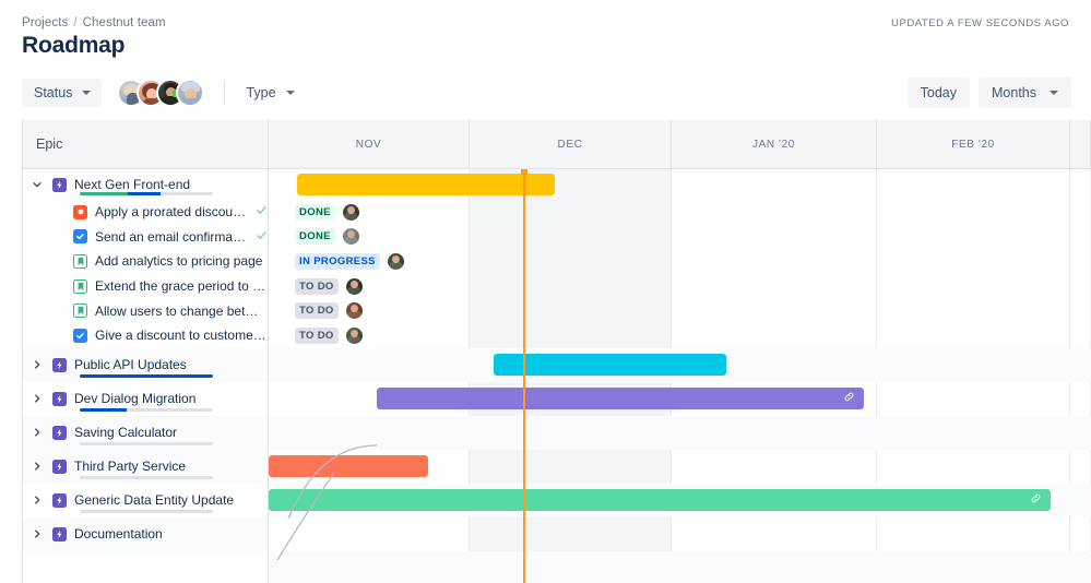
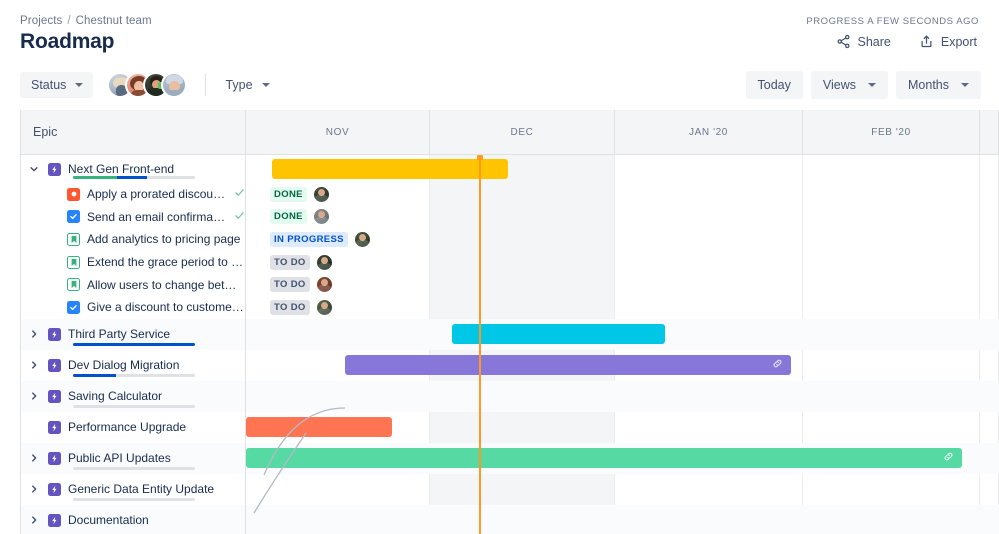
  Projects / Chestnut team
  Roadmap
- UPDATED A FEW SECONDS AGO
+ PROGRESS A FEW SECONDS AGO
+ Share
+ Export
  Status
  Type
  Today
+ Views
  Months
  NOV
  DEC
  JAN '20
  FEB '20
  DONE
  DONE
  IN PROGRESS
  TO DO
  TO DO
  TO DO
  Epic
  Next Gen Front-end
  Apply a prorated discount
  Send an email confirmatio
  Add analytics to pricing page
  Extend the grace period to ac
  Allow users to change betwee
  Give a discount to customers
- Public API Updates
+ Third Party Service
  Dev Dialog Migration
  Saving Calculator
+ Performance Upgrade
- Third Party Service
+ Public API Updates
  Generic Data Entity Update
  Documentation
